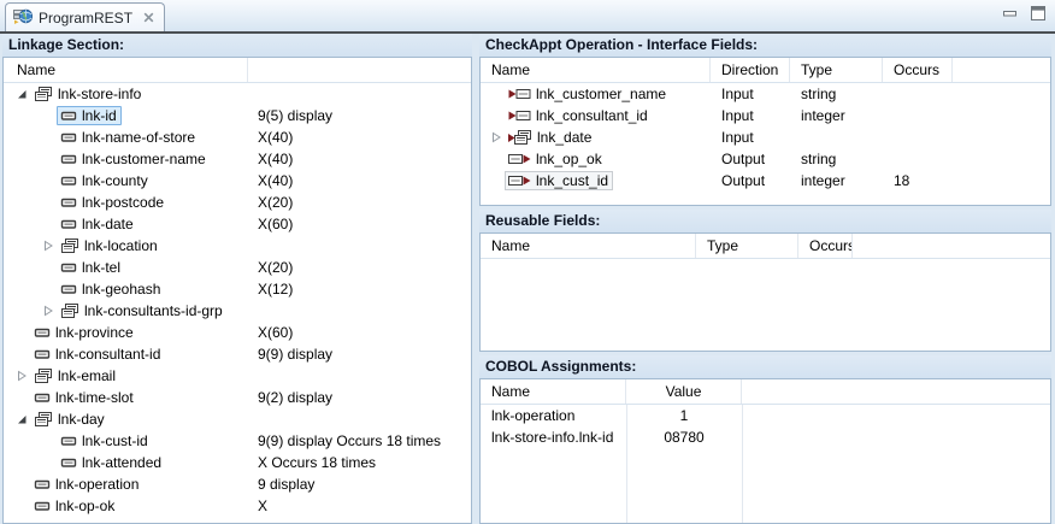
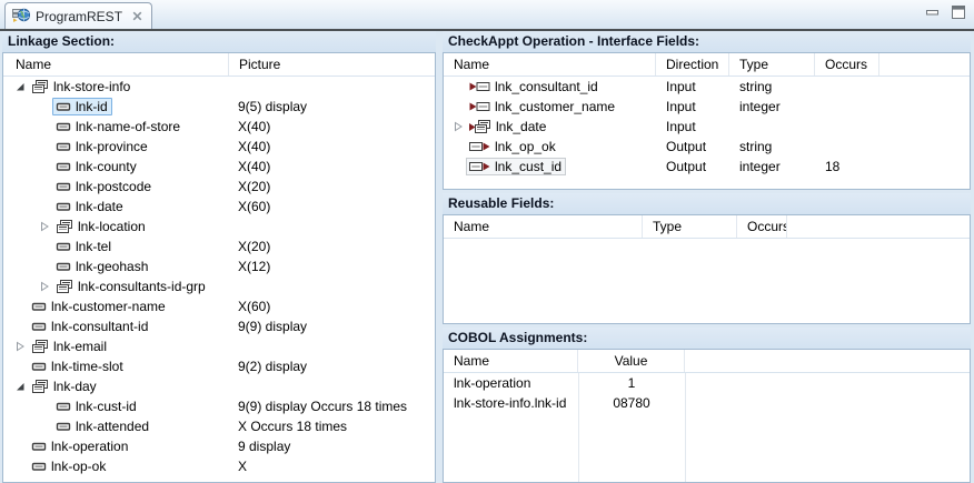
  ProgramREST
  Linkage Section:
  Name
+ Picture
  lnk-store-info
  lnk-id
  9(5) display
  lnk-name-of-store
  X(40)
- lnk-customer-name
+ lnk-province
  X(40)
  lnk-county
  X(40)
  lnk-postcode
  X(20)
  lnk-date
  X(60)
  lnk-location
  lnk-tel
  X(20)
  lnk-geohash
  X(12)
  lnk-consultants-id-grp
- lnk-province
+ lnk-customer-name
  X(60)
  lnk-consultant-id
  9(9) display
  lnk-email
  lnk-time-slot
  9(2) display
  lnk-day
  lnk-cust-id
  9(9) display Occurs 18 times
  lnk-attended
  X Occurs 18 times
  lnk-operation
  9 display
  lnk-op-ok
  X
  CheckAppt Operation - Interface Fields:
  Name
  Direction
  Type
  Occurs
- lnk_customer_name
+ lnk_consultant_id
  Input
  string
- lnk_consultant_id
+ lnk_customer_name
  Input
  integer
  lnk_date
  Input
  lnk_op_ok
  Output
  string
  lnk_cust_id
  Output
  integer
  18
  Reusable Fields:
  Name
  Type
  Occurs
  COBOL Assignments:
  Name
  Value
  lnk-operation
  1
  lnk-store-info.lnk-id
  08780
